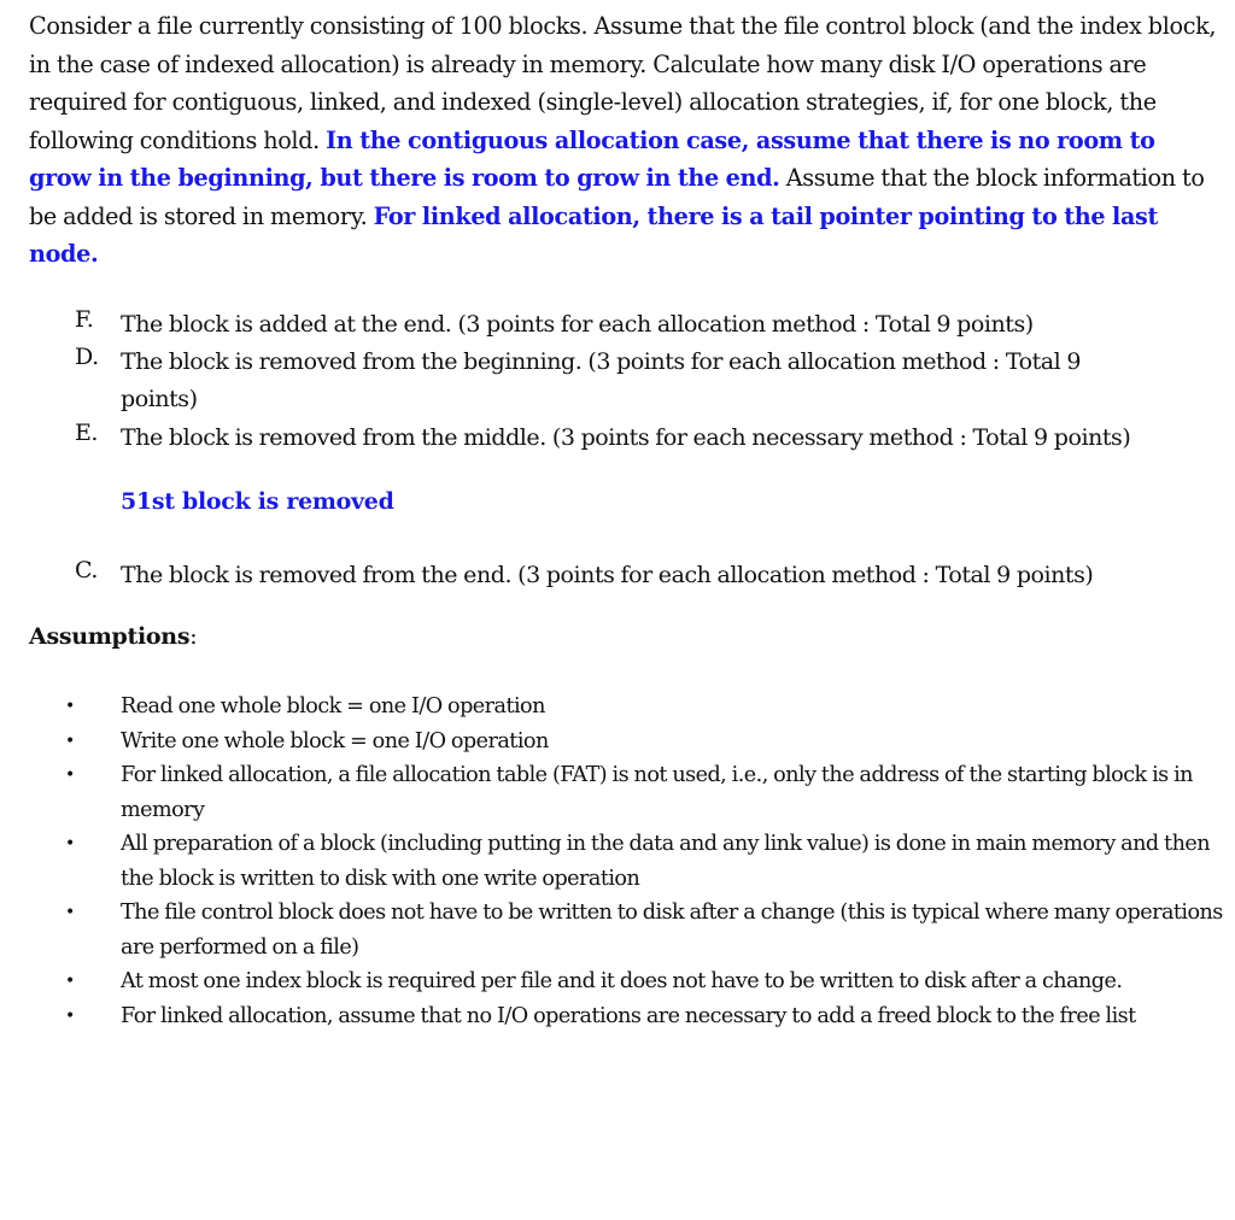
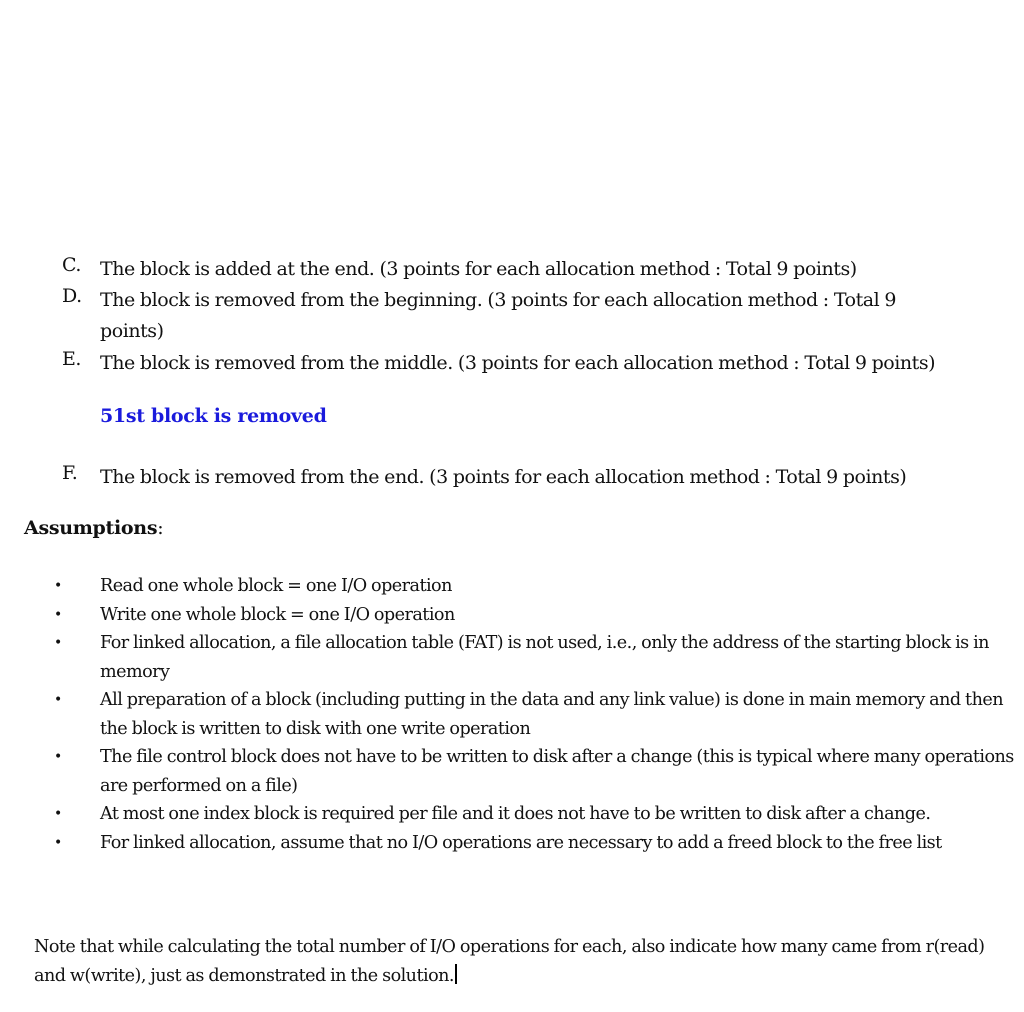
- Consider a file currently consisting of 100 blocks. Assume that the file control block (and the index block, in the case of indexed allocation) is already in memory. Calculate how many disk I/O operations are required for contiguous, linked, and indexed (single-level) allocation strategies, if, for one block, the following conditions hold. In the contiguous allocation case, assume that there is no room to grow in the beginning, but there is room to grow in the end. Assume that the block information to be added is stored in memory. For linked allocation, there is a tail pointer pointing to the last node.
- F.
+ C.
  The block is added at the end. (3 points for each allocation method : Total 9 points)
  D.
  The block is removed from the beginning. (3 points for each allocation method : Total 9 points)
  E.
- The block is removed from the middle. (3 points for each necessary method : Total 9 points)
+ The block is removed from the middle. (3 points for each allocation method : Total 9 points)
- C.
+ F.
  The block is removed from the end. (3 points for each allocation method : Total 9 points)
  51st block is removed
  Assumptions:
  •
  Read one whole block = one I/O operation
  •
  Write one whole block = one I/O operation
  •
  For linked allocation, a file allocation table (FAT) is not used, i.e., only the address of the starting block is in memory
  •
  All preparation of a block (including putting in the data and any link value) is done in main memory and then the block is written to disk with one write operation
  •
  The file control block does not have to be written to disk after a change (this is typical where many operations are performed on a file)
  •
  At most one index block is required per file and it does not have to be written to disk after a change.
  •
  For linked allocation, assume that no I/O operations are necessary to add a freed block to the free list
+ Note that while calculating the total number of I/O operations for each, also indicate how many came from r(read) and w(write), just as demonstrated in the solution.
